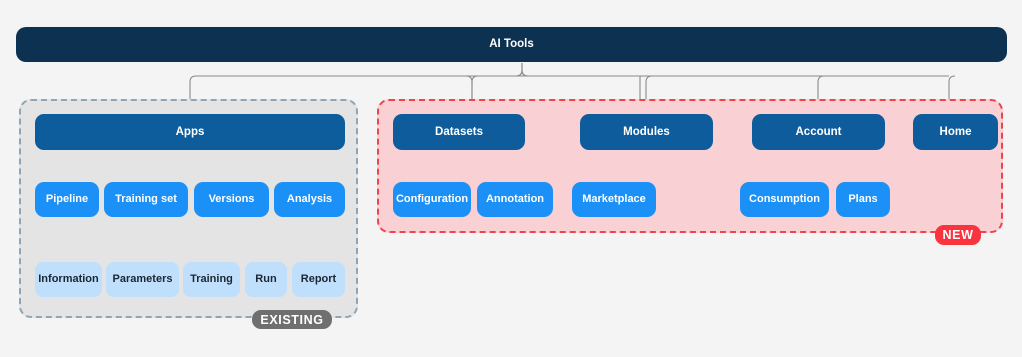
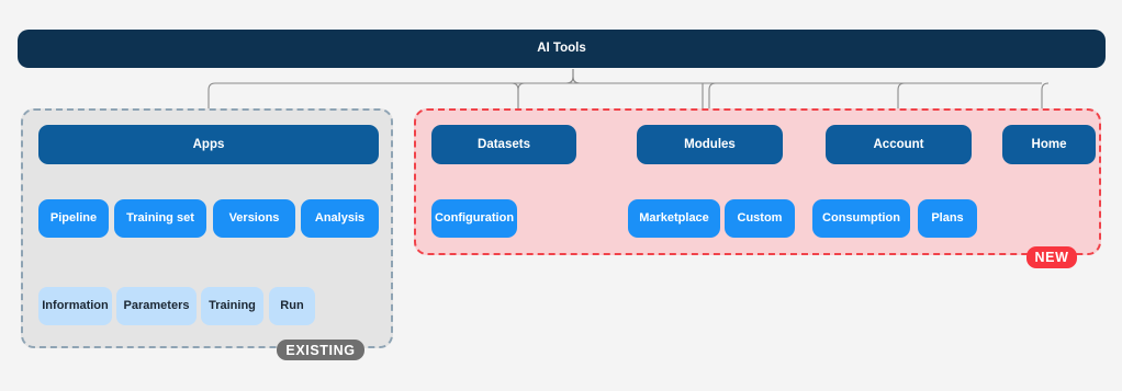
  EXISTING
  NEW
  AI Tools
  Apps
  Datasets
  Modules
  Account
  Home
  Pipeline
  Training set
  Versions
  Analysis
  Information
  Parameters
  Training
  Run
- Report
  Configuration
- Annotation
  Marketplace
+ Custom
  Consumption
  Plans
